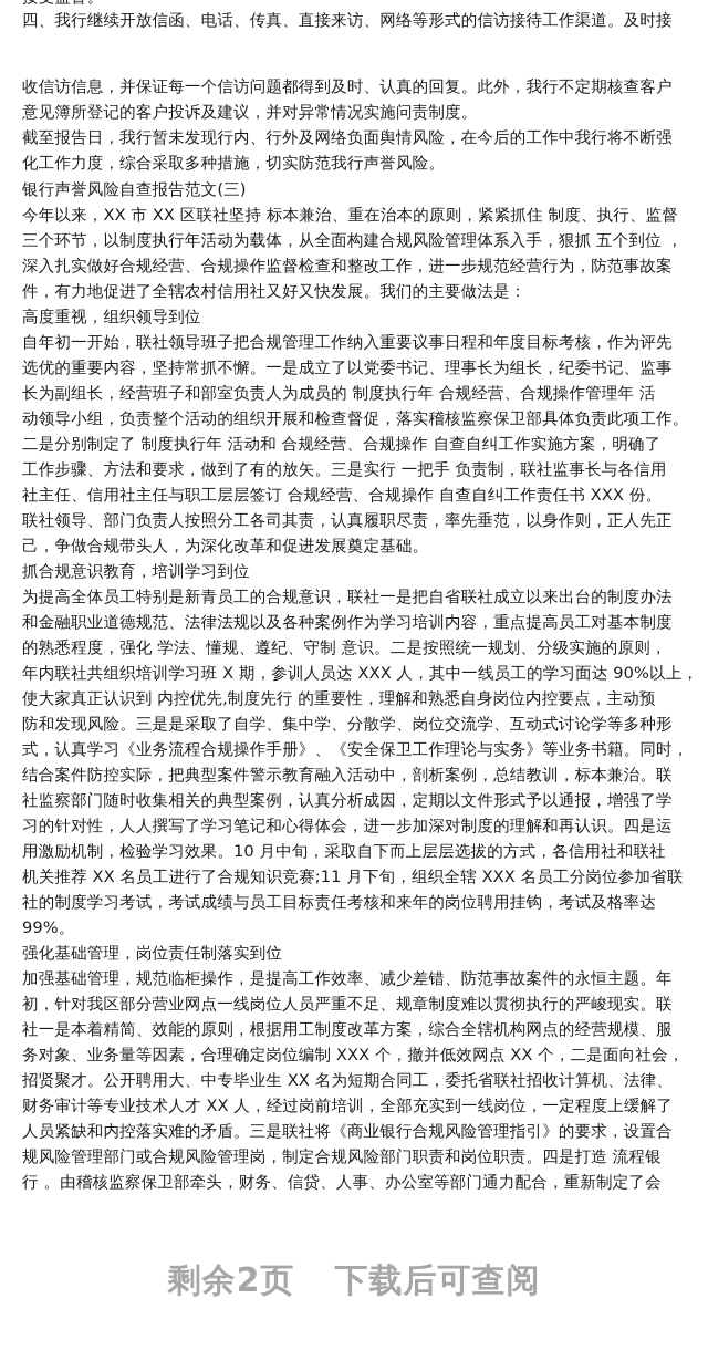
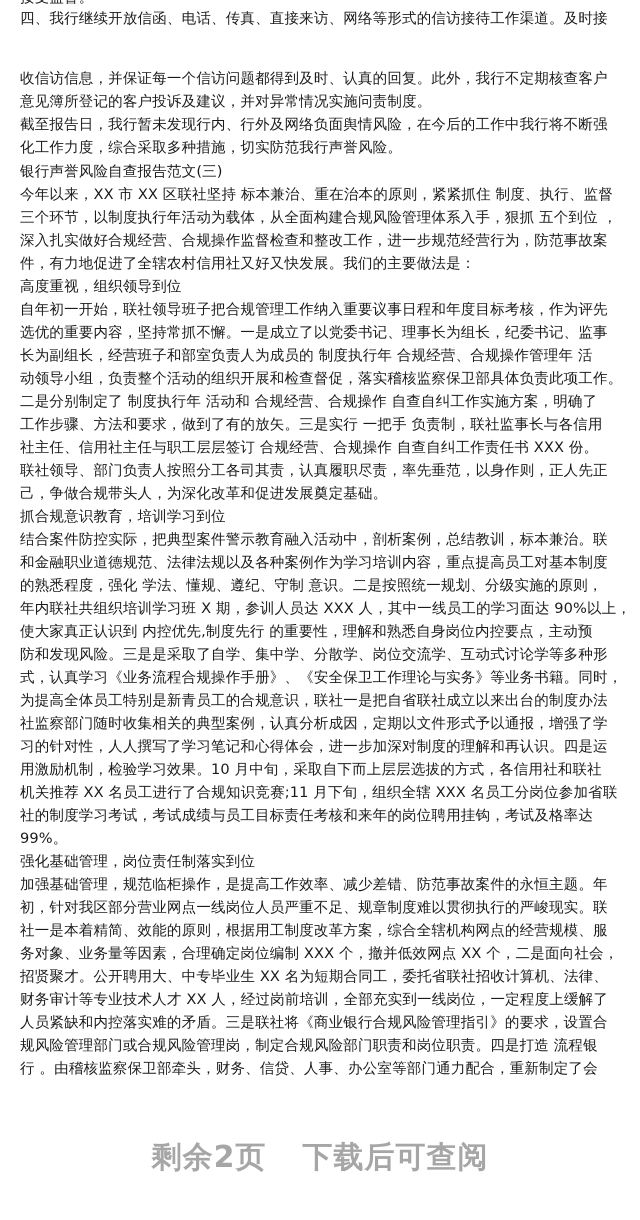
  四、我行继续开放信函、电话、传真、直接来访、网络等形式的信访接待工作渠道。及时接
  收信访信息，并保证每一个信访问题都得到及时、认真的回复。此外，我行不定期核查客户
  意见簿所登记的客户投诉及建议，并对异常情况实施问责制度。
  截至报告日，我行暂未发现行内、行外及网络负面舆情风险，在今后的工作中我行将不断强
  化工作力度，综合采取多种措施，切实防范我行声誉风险。
  银行声誉风险自查报告范文(三)
  今年以来，XX 市 XX 区联社坚持 标本兼治、重在治本的原则，紧紧抓住 制度、执行、监督
  三个环节，以制度执行年活动为载体，从全面构建合规风险管理体系入手，狠抓 五个到位 ，
  深入扎实做好合规经营、合规操作监督检查和整改工作，进一步规范经营行为，防范事故案
  件，有力地促进了全辖农村信用社又好又快发展。我们的主要做法是：
  高度重视，组织领导到位
  自年初一开始，联社领导班子把合规管理工作纳入重要议事日程和年度目标考核，作为评先
  选优的重要内容，坚持常抓不懈。一是成立了以党委书记、理事长为组长，纪委书记、监事
  长为副组长，经营班子和部室负责人为成员的 制度执行年 合规经营、合规操作管理年 活
  动领导小组，负责整个活动的组织开展和检查督促，落实稽核监察保卫部具体负责此项工作。
  二是分别制定了 制度执行年 活动和 合规经营、合规操作 自查自纠工作实施方案，明确了
  工作步骤、方法和要求，做到了有的放矢。三是实行 一把手 负责制，联社监事长与各信用
  社主任、信用社主任与职工层层签订 合规经营、合规操作 自查自纠工作责任书 XXX 份。
  联社领导、部门负责人按照分工各司其责，认真履职尽责，率先垂范，以身作则，正人先正
  己，争做合规带头人，为深化改革和促进发展奠定基础。
  抓合规意识教育，培训学习到位
- 为提高全体员工特别是新青员工的合规意识，联社一是把自省联社成立以来出台的制度办法
+ 结合案件防控实际，把典型案件警示教育融入活动中，剖析案例，总结教训，标本兼治。联
  和金融职业道德规范、法律法规以及各种案例作为学习培训内容，重点提高员工对基本制度
  的熟悉程度，强化 学法、懂规、遵纪、守制 意识。二是按照统一规划、分级实施的原则，
  年内联社共组织培训学习班 X 期，参训人员达 XXX 人，其中一线员工的学习面达 90%以上，
  使大家真正认识到 内控优先,制度先行 的重要性，理解和熟悉自身岗位内控要点，主动预
  防和发现风险。三是是采取了自学、集中学、分散学、岗位交流学、互动式讨论学等多种形
  式，认真学习《业务流程合规操作手册》、《安全保卫工作理论与实务》等业务书籍。同时，
- 结合案件防控实际，把典型案件警示教育融入活动中，剖析案例，总结教训，标本兼治。联
+ 为提高全体员工特别是新青员工的合规意识，联社一是把自省联社成立以来出台的制度办法
  社监察部门随时收集相关的典型案例，认真分析成因，定期以文件形式予以通报，增强了学
  习的针对性，人人撰写了学习笔记和心得体会，进一步加深对制度的理解和再认识。四是运
  用激励机制，检验学习效果。10 月中旬，采取自下而上层层选拔的方式，各信用社和联社
  机关推荐 XX 名员工进行了合规知识竞赛;11 月下旬，组织全辖 XXX 名员工分岗位参加省联
  社的制度学习考试，考试成绩与员工目标责任考核和来年的岗位聘用挂钩，考试及格率达
  99%。
  强化基础管理，岗位责任制落实到位
  加强基础管理，规范临柜操作，是提高工作效率、减少差错、防范事故案件的永恒主题。年
  初，针对我区部分营业网点一线岗位人员严重不足、规章制度难以贯彻执行的严峻现实。联
  社一是本着精简、效能的原则，根据用工制度改革方案，综合全辖机构网点的经营规模、服
  务对象、业务量等因素，合理确定岗位编制 XXX 个，撤并低效网点 XX 个，二是面向社会，
  招贤聚才。公开聘用大、中专毕业生 XX 名为短期合同工，委托省联社招收计算机、法律、
  财务审计等专业技术人才 XX 人，经过岗前培训，全部充实到一线岗位，一定程度上缓解了
  人员紧缺和内控落实难的矛盾。三是联社将《商业银行合规风险管理指引》的要求，设置合
  规风险管理部门或合规风险管理岗，制定合规风险部门职责和岗位职责。四是打造 流程银
  行 。由稽核监察保卫部牵头，财务、信贷、人事、办公室等部门通力配合，重新制定了会
  剩余2页 下载后可查阅
